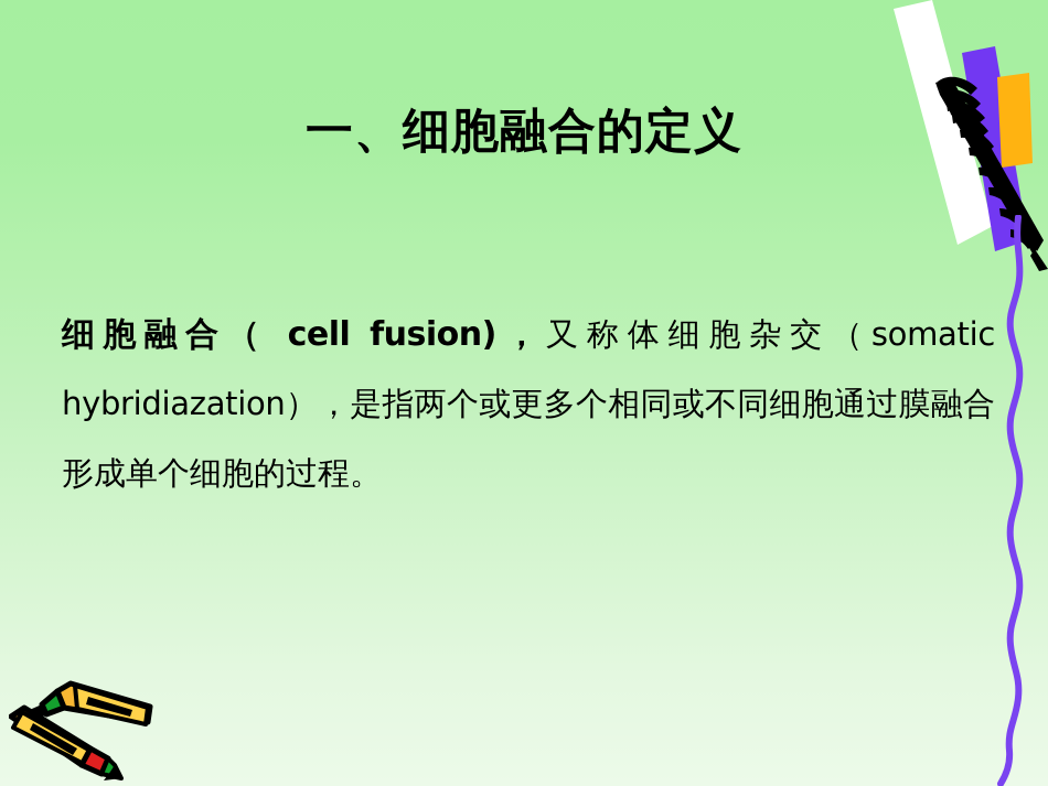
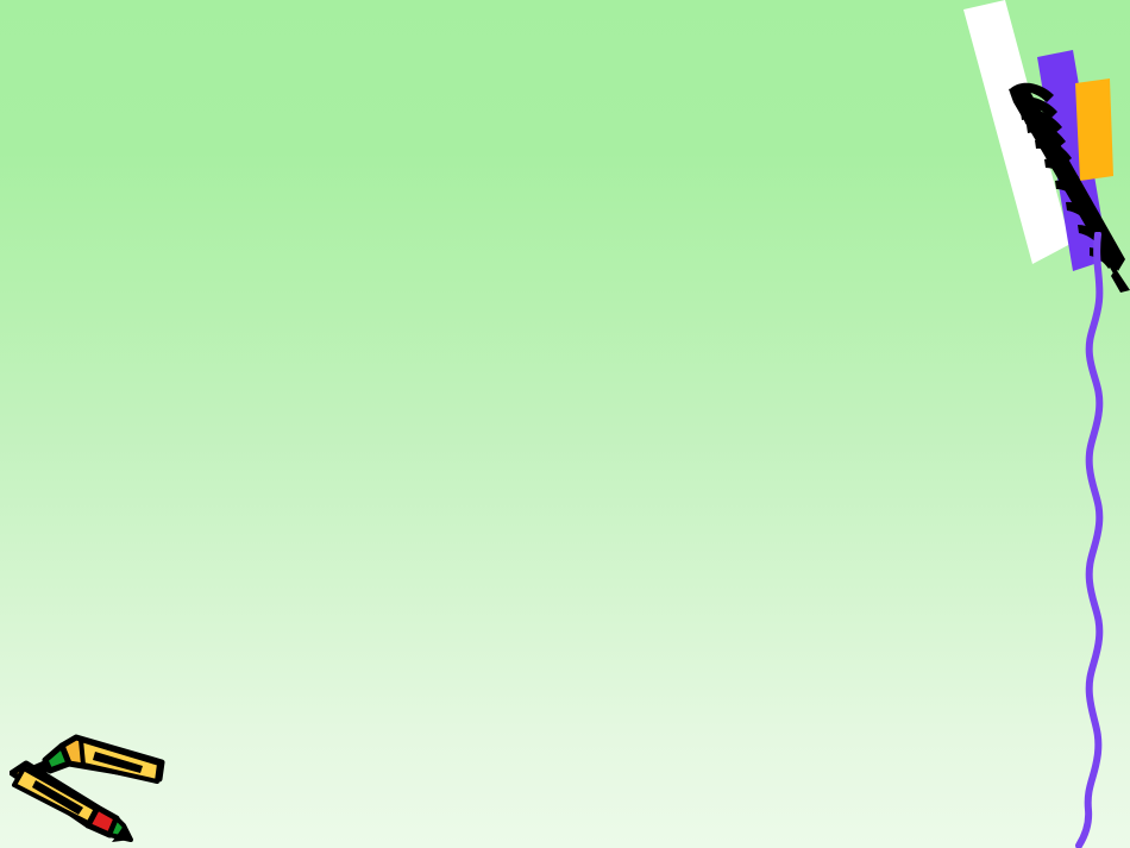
- 一、细胞融合的定义
- 细胞融合（ cell fusion)，又称体细胞杂交（somatic hybridiazation），是指两个或更多个相同或不同细胞通过膜融合形成单个细胞的过程。
